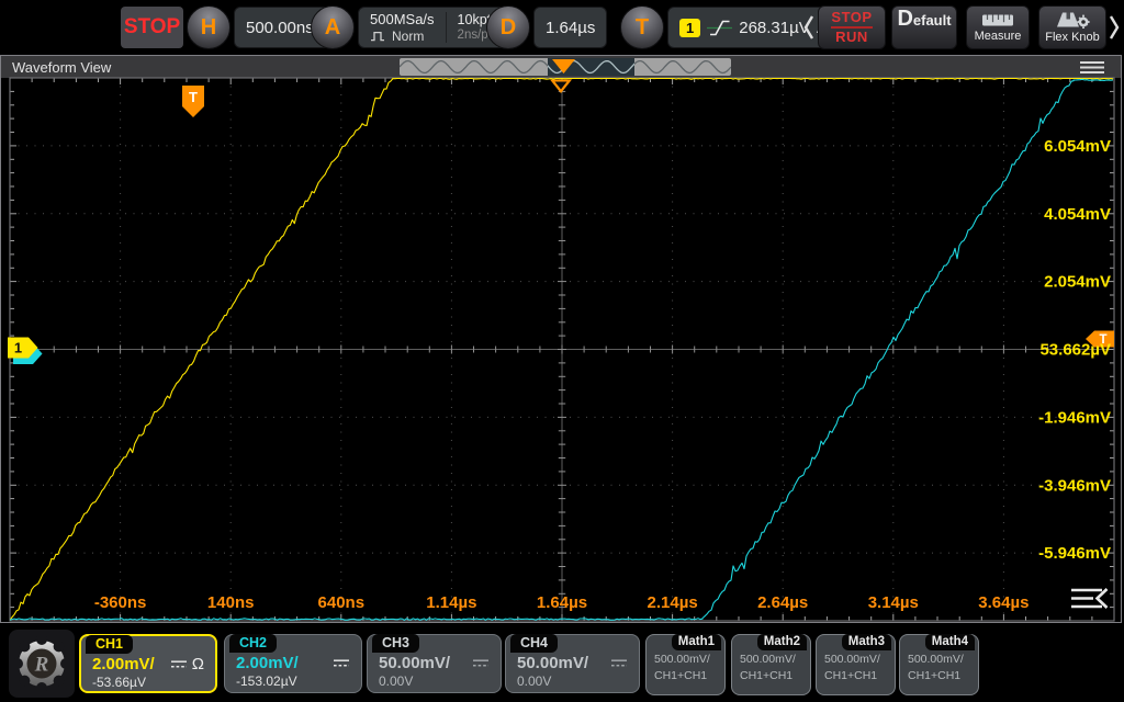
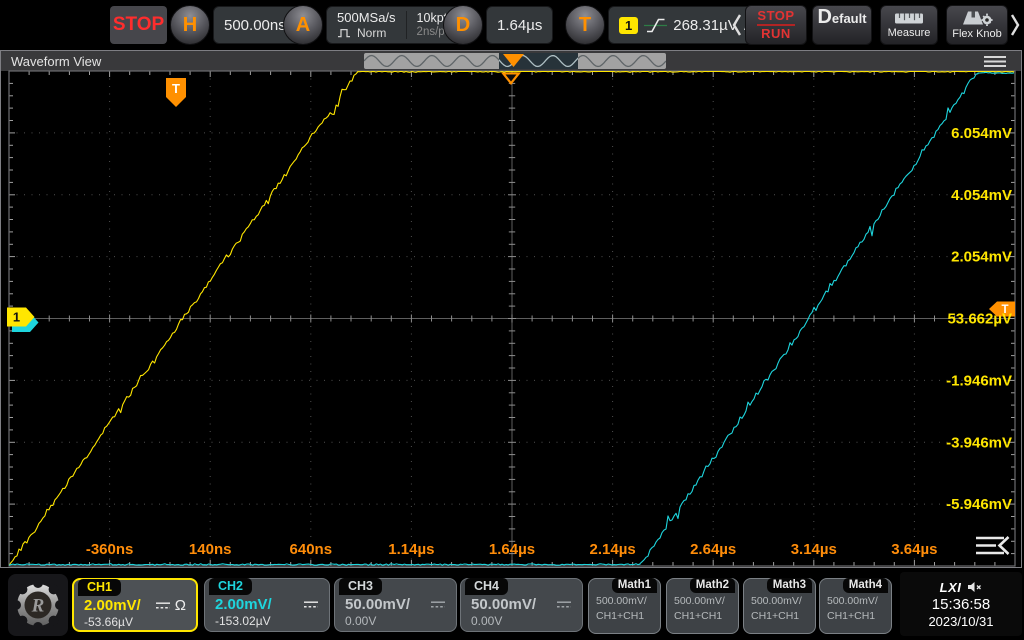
  STOP
  H
  500.00ns
  A
  500MSa/s
  Norm
  2ns/p
  D
  1.64µs
  T
  1
  268.31µ
  STOP
  RUN
  D
  efault
  Measure
  Flex Knob
  Waveform View
  T
  1
  T
  -360ns
  140ns
  640ns
  1.14µs
  1.64µs
  2.14µs
  2.64µs
  3.14µs
  3.64µs
  6.054mV
  4.054mV
  2.054mV
  53.662µV
  -1.946mV
  -3.946mV
  -5.946mV
  R
  CH1
  2.00mV/
  Ω
  -53.66µV
  CH2
  2.00mV/
  -153.02µV
  CH3
  50.00mV/
  0.00V
  CH4
  50.00mV/
  0.00V
  Math1
  500.00mV/
  CH1+CH1
  Math2
  500.00mV/
  CH1+CH1
  Math3
  500.00mV/
  CH1+CH1
  Math4
  500.00mV/
  CH1+CH1
+ LXI
+ 15:36:58
+ 2023/10/31
